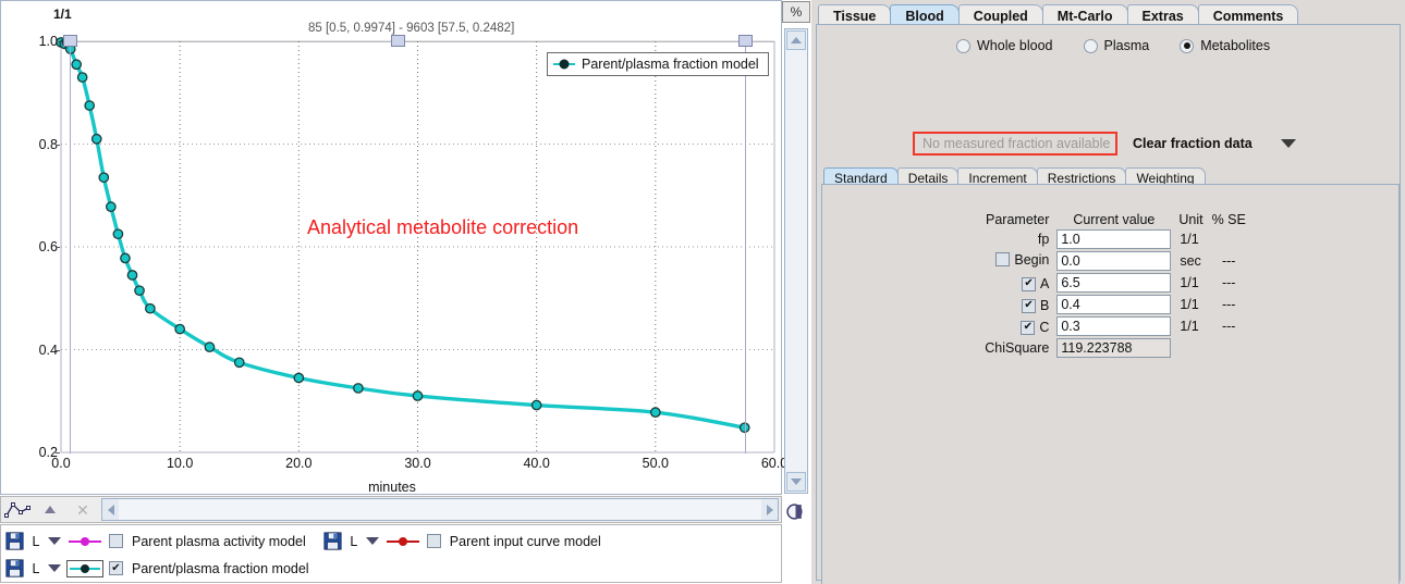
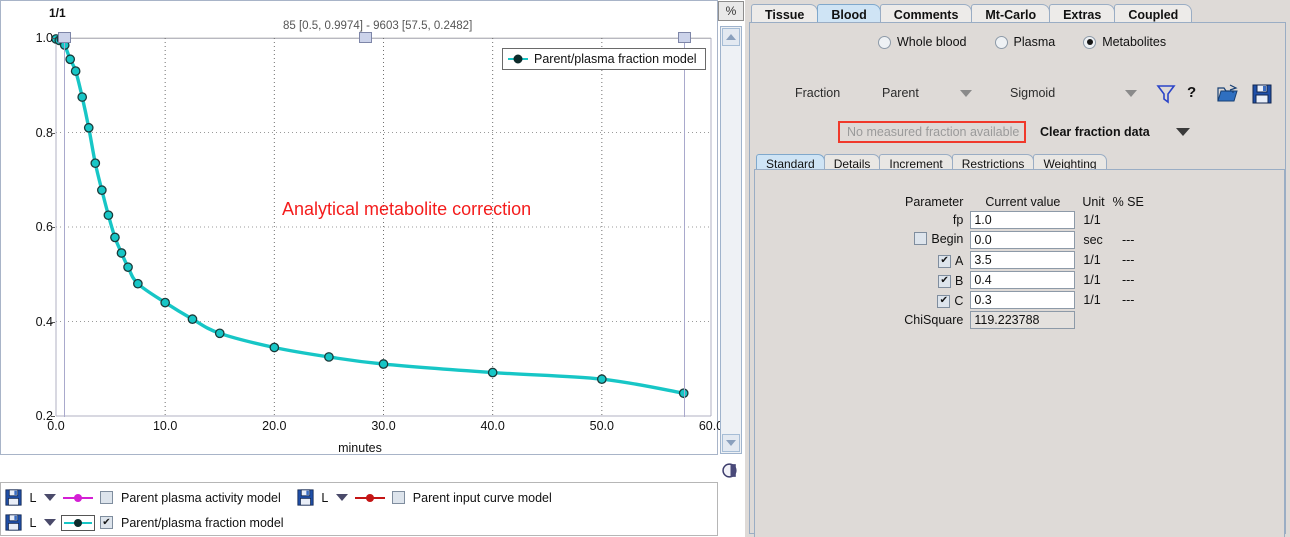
  1/1
  85 [0.5, 0.9974] - 9603 [57.5, 0.2482]
  0.2
  0.4
  0.6
  0.8
  1.0
  0.0
  10.0
  20.0
  30.0
  40.0
  50.0
  60.
  minutes
  Analytical metabolite correction
  Parent/plasma fraction model
  %
- ✕
  L
  Parent plasma activity model
  L
  Parent input curve model
  L
  Parent/plasma fraction model
  Tissue
  Blood
- Coupled
+ Comments
  Mt-Carlo
  Extras
- Comments
+ Coupled
  Whole blood
  Plasma
  Metabolites
+ Fraction
+ Parent
+ Sigmoid
+ ?
  No measured fraction available
  Clear fraction data
  Standard
  Details
  Increment
  Restrictions
  Weighting
  Parameter	Current value	Unit	% SE
  fp	1.0	1/1
  Begin	0.0	sec	---
- A	6.5	1/1	---
+ A	3.5	1/1	---
  B	0.4	1/1	---
  C	0.3	1/1	---
  ChiSquare	119.223788
